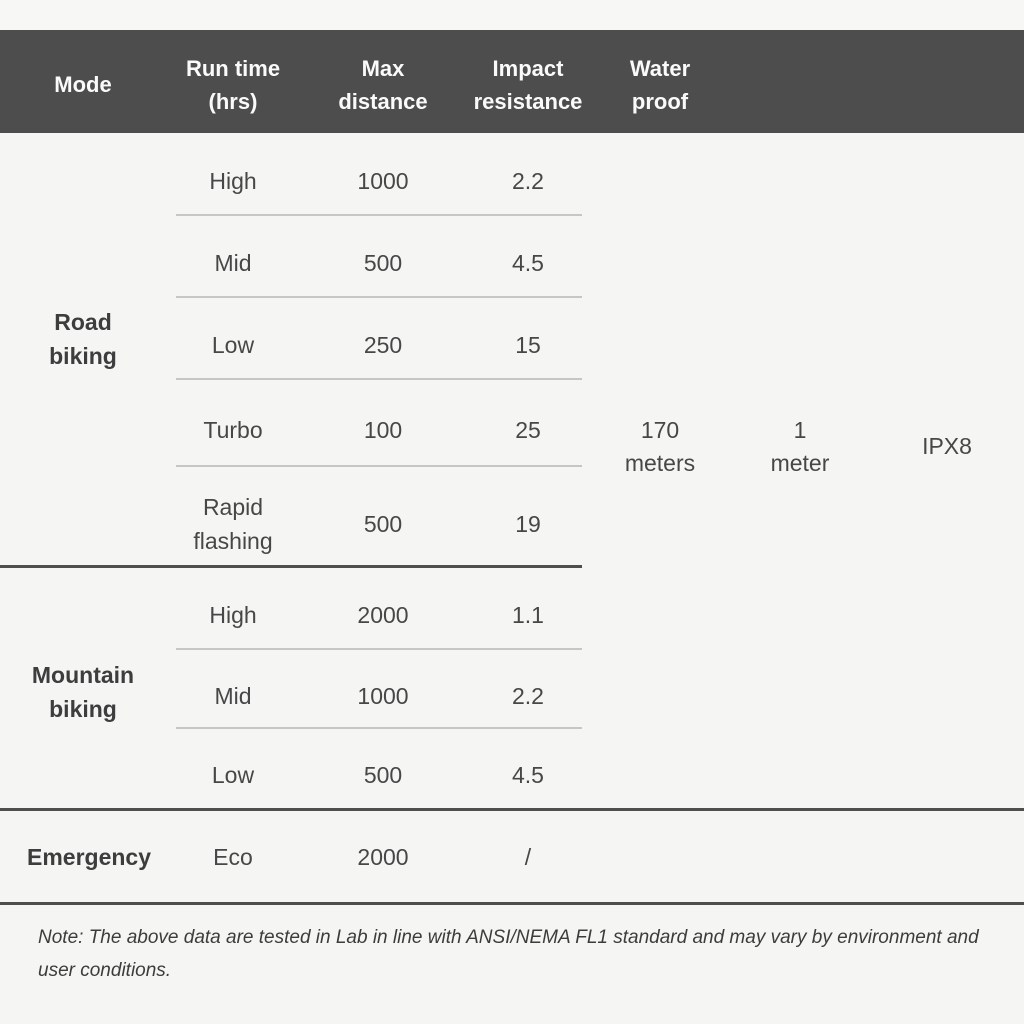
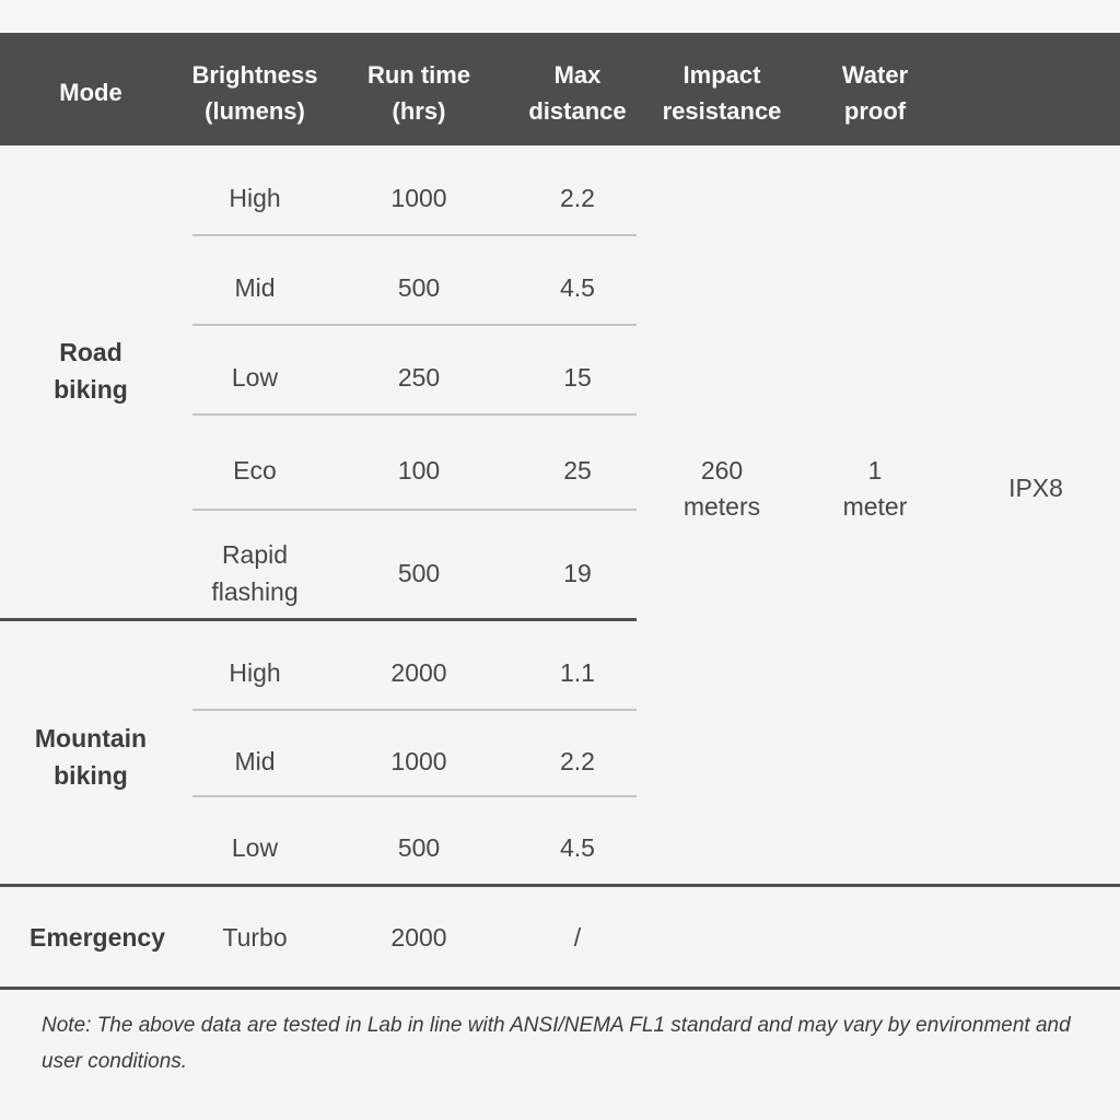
  Mode
+ Brightness (lumens)
  Run time (hrs)
  Max distance
  Impact resistance
  Water proof
  Road biking
  Mountain biking
  Emergency
  High
  1000
  2.2
  Mid
  500
  4.5
  Low
  250
  15
- Turbo
+ Eco
  100
  25
  Rapid flashing
  500
  19
  High
  2000
  1.1
  Mid
  1000
  2.2
  Low
  500
  4.5
- 170 meters
+ 260 meters
  1 meter
  IPX8
- Eco
+ Turbo
  2000
  /
  Note: The above data are tested in Lab in line with ANSI/NEMA FL1 standard and may vary by environment and user conditions.
